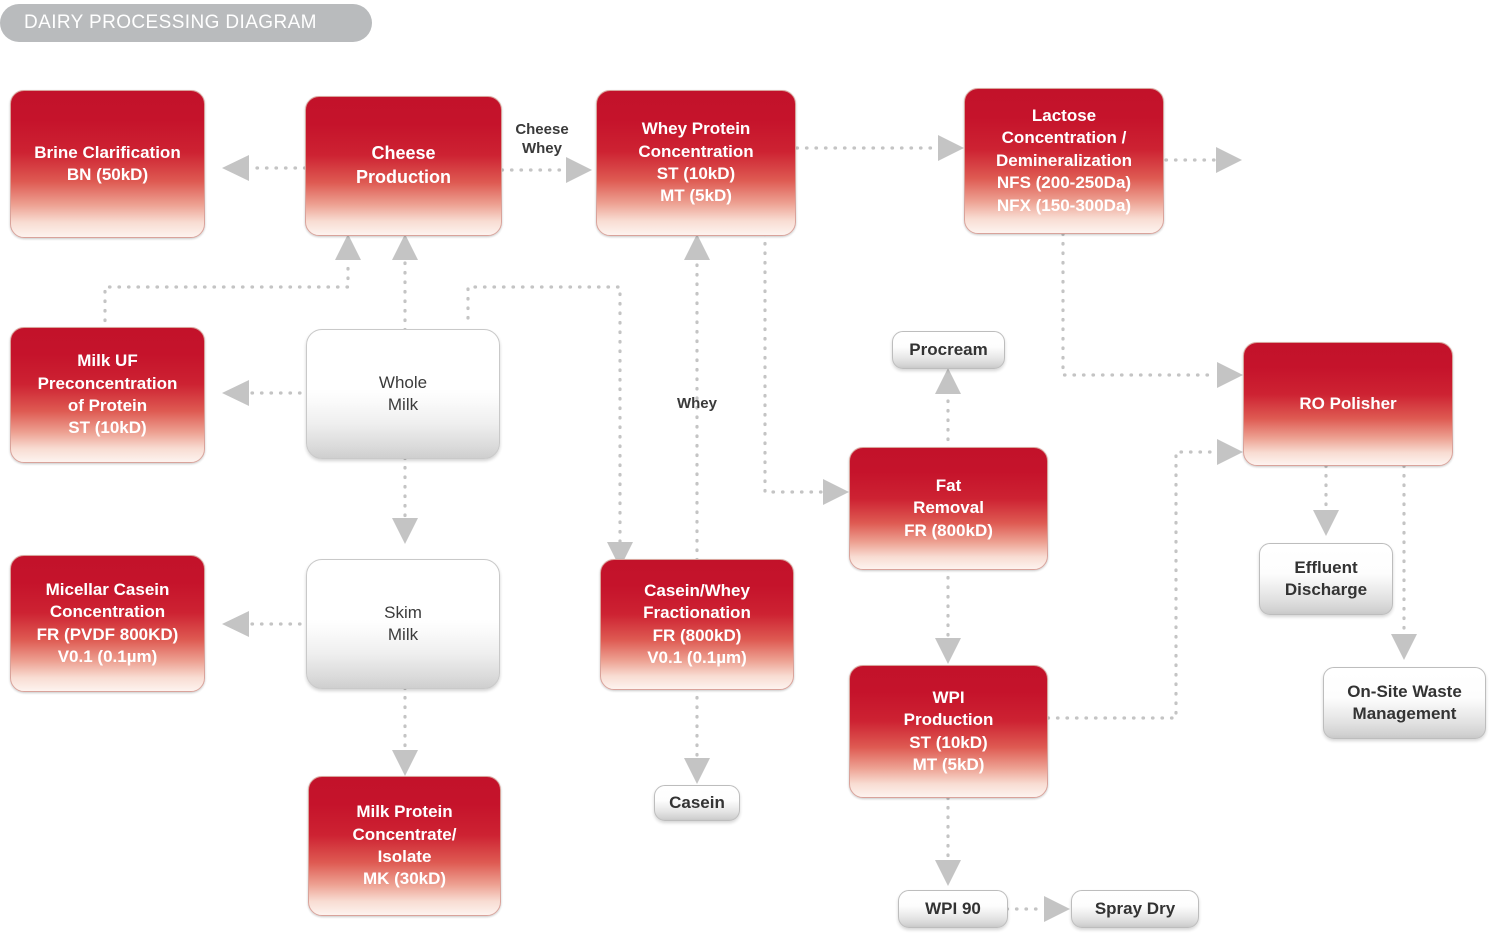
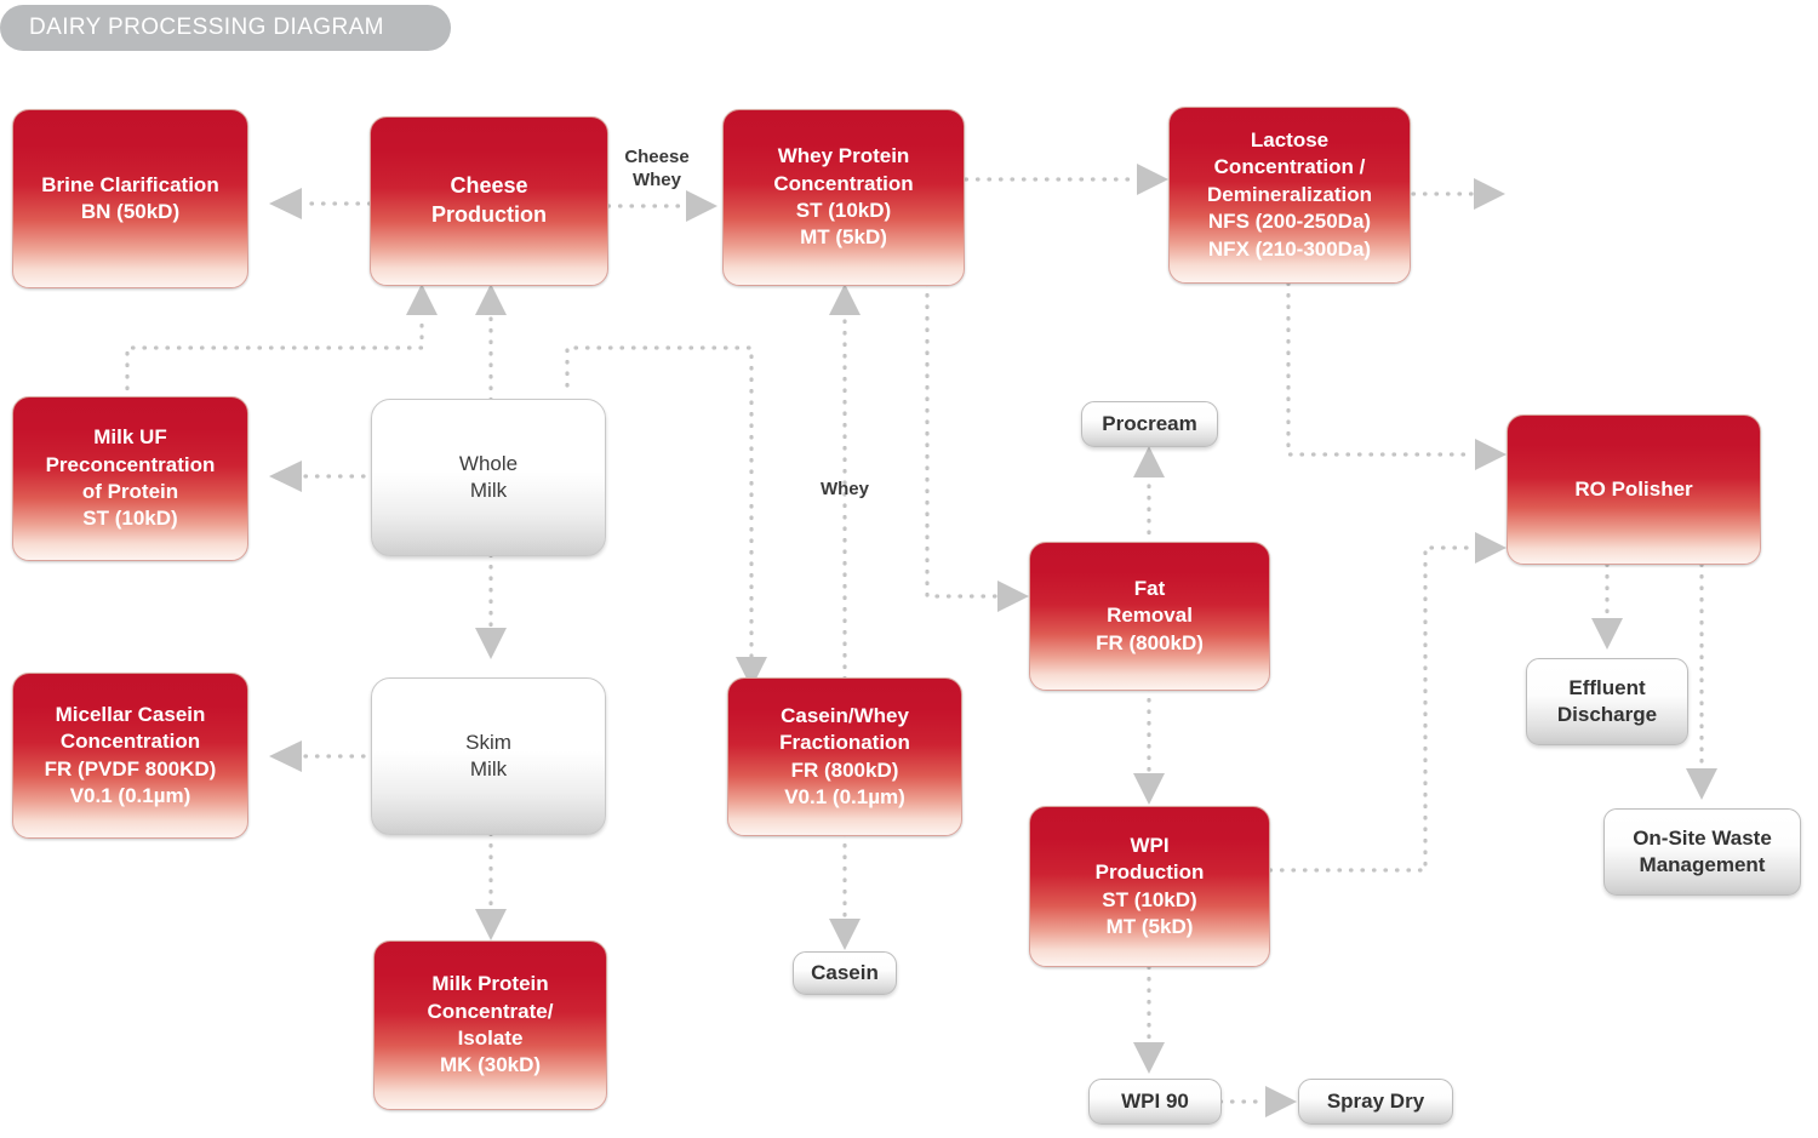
  DAIRY PROCESSING DIAGRAM
  Brine Clarification
  BN (50kD)
  Cheese
  Production
  Whey Protein
  Concentration
  ST (10kD)
  MT (5kD)
  Lactose
  Concentration /
  Demineralization
  NFS (200-250Da)
- NFX (150-300Da)
+ NFX (210-300Da)
  Milk UF
  Preconcentration
  of Protein
  ST (10kD)
  Micellar Casein
  Concentration
  FR (PVDF 800KD)
  V0.1 (0.1µm)
  Milk Protein
  Concentrate/
  Isolate
  MK (30kD)
  Casein/Whey
  Fractionation
  FR (800kD)
  V0.1 (0.1µm)
  Fat
  Removal
  FR (800kD)
  WPI
  Production
  ST (10kD)
  MT (5kD)
  RO Polisher
  Whole
  Milk
  Skim
  Milk
  Procream
  Casein
  WPI 90
  Spray Dry
  Effluent
  Discharge
  On-Site Waste
  Management
  Cheese
  Whey
  Whey
